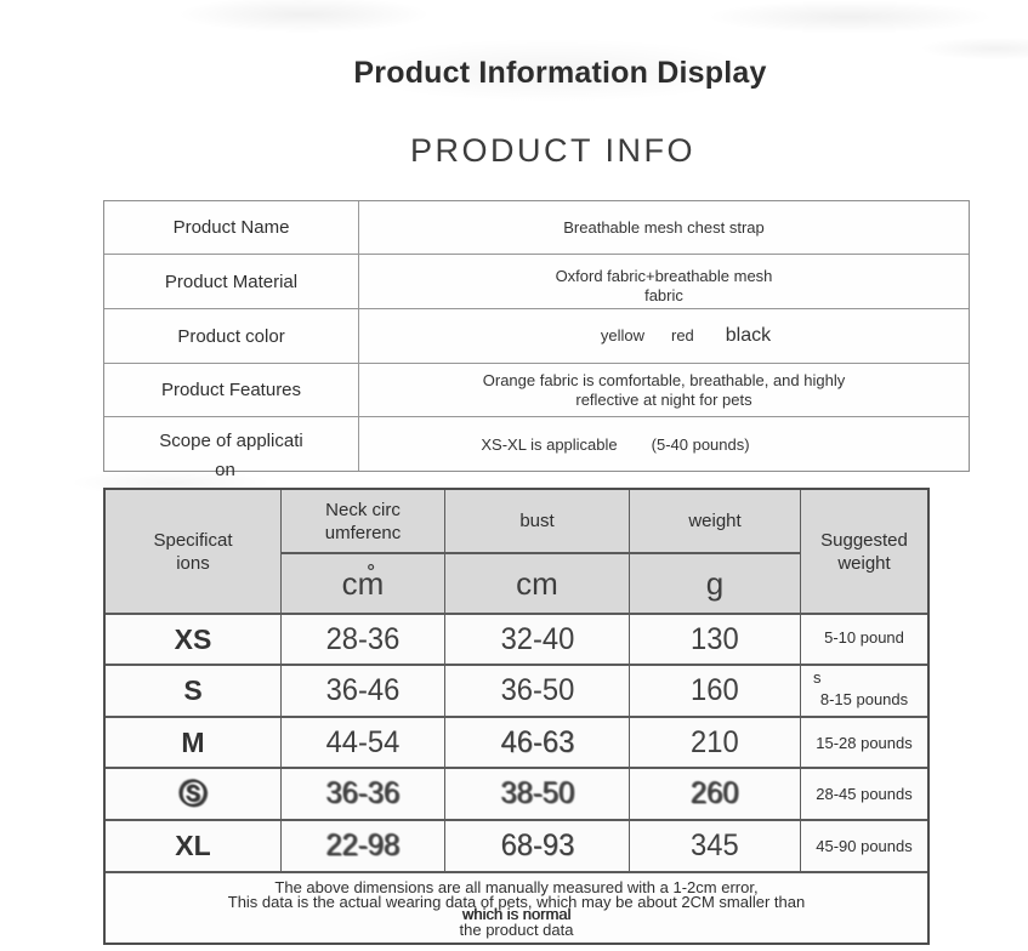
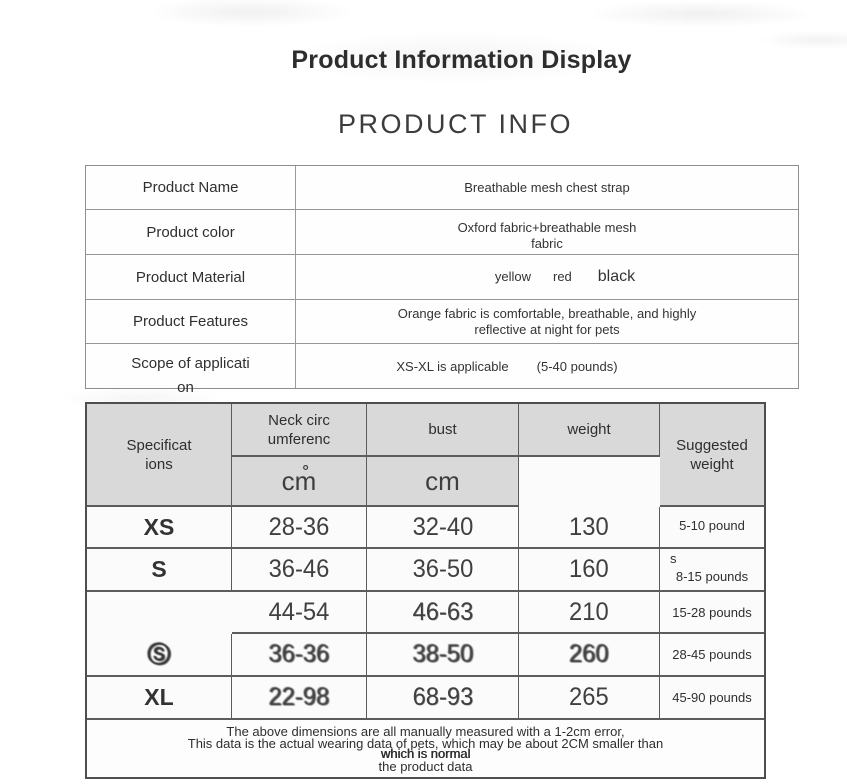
  Product Information Display
  PRODUCT INFO
  Product Name
  Breathable mesh chest strap
- Product Material
+ Product color
  Oxford fabric+breathable mesh
  fabric
- Product color
+ Product Material
  yellow
  red
  black
  Product Features
  Orange fabric is comfortable, breathable, and highly
  reflective at night for pets
  Scope of applicati
  on
  XS-XL is applicable
  (5-40 pounds)
  Specificat
  ions
  Neck circ
  umferenc
  bust
  weight
  Suggested weight
  cm̊
  cm
- g
  XS
  28-36
  32-40
  130
  5-10 pound
  s
  S
  36-46
  36-50
  160
  8-15 pounds
- M
  44-54
  46-63
  210
  15-28 pounds
  Ⓢ
  36-36
  38-50
  260
  28-45 pounds
  XL
  22-98
  68-93
- 345
+ 265
  45-90 pounds
  The above dimensions are all manually measured with a 1-2cm error,
  This data is the actual wearing data of pets, which may be about 2CM smaller than
  which is normal
  the product data
